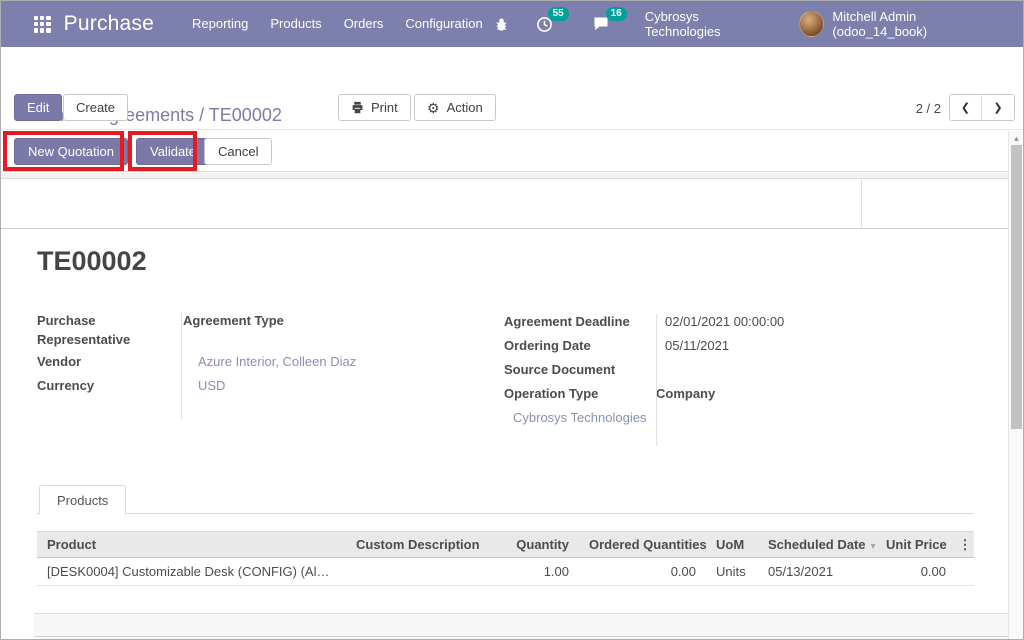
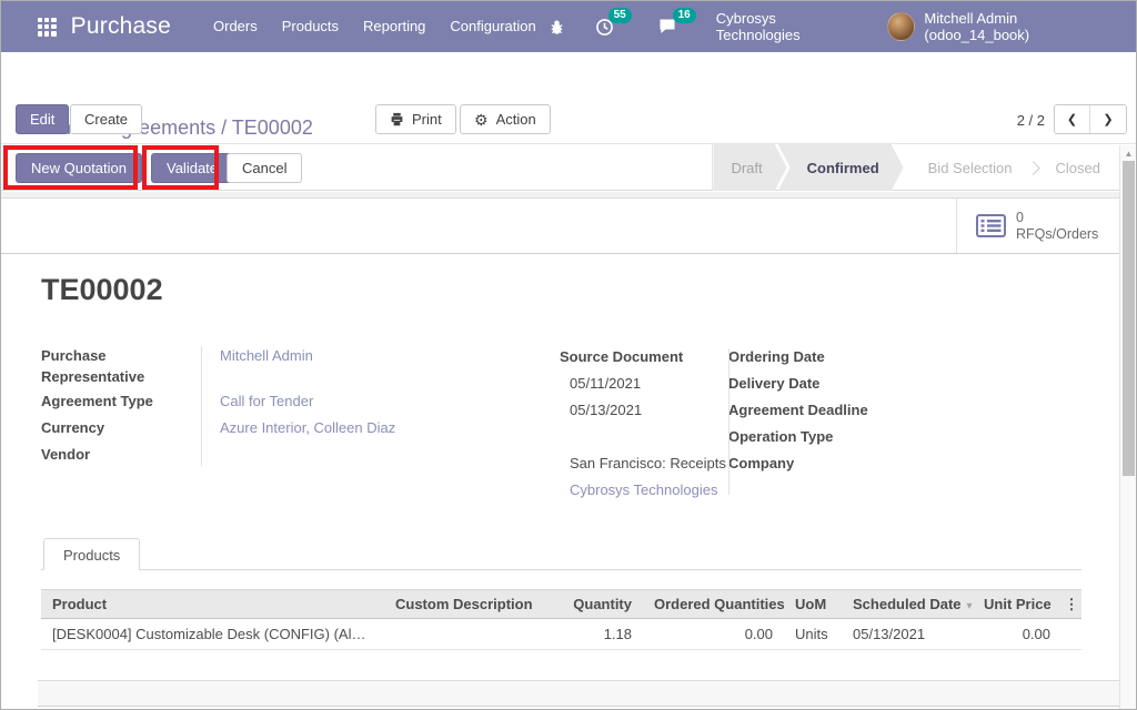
  Purchase
- Reporting
+ Orders
  Products
- Orders
+ Reporting
  Configuration
  55
  16
  Cybrosys Technologies
  Mitchell Admin (odoo_14_book)
  Edit
  Create
  Print
  ⚙
  Action
  2 / 2
  ❮
  ❯
  New Quotation
  Validate
  Cancel
+ Draft
+ Confirmed
+ Bid Selection
+ Closed
+ 0
+ RFQs/Orders
  TE00002
  Purchase Representative
+ Mitchell Admin
  Agreement Type
+ Call for Tender
- Vendor
+ Currency
  Azure Interior, Colleen Diaz
- Currency
+ Vendor
- USD
- Agreement Deadline
+ Source Document
- 02/01/2021 00:00:00
  Ordering Date
  05/11/2021
+ Delivery Date
+ 05/13/2021
- Source Document
+ Agreement Deadline
  Operation Type
+ San Francisco: Receipts
  Company
  Cybrosys Technologies
  Products
  Product	Custom Description	Quantity	Ordered Quantities	UoM	Scheduled Date ▾	Unit Price	⋮
- [DESK0004] Customizable Desk (CONFIG) (Alumi…		1.00	0.00	Units	05/13/2021	0.00
+ [DESK0004] Customizable Desk (CONFIG) (Alumi…		1.18	0.00	Units	05/13/2021	0.00
  ▲
